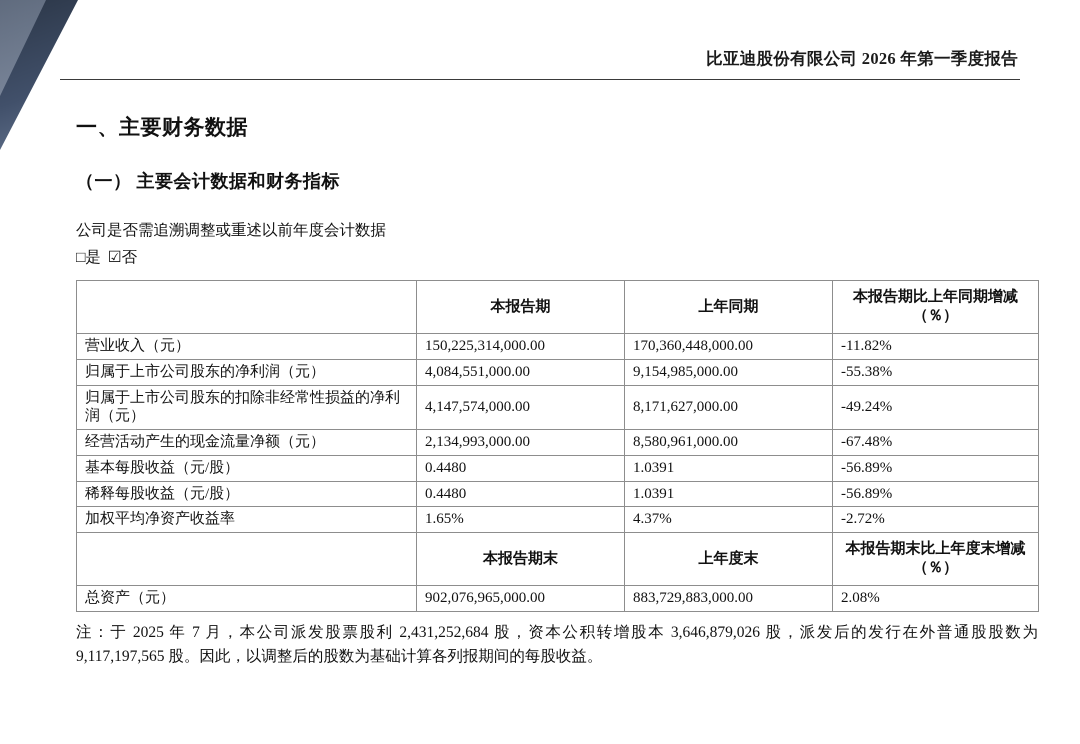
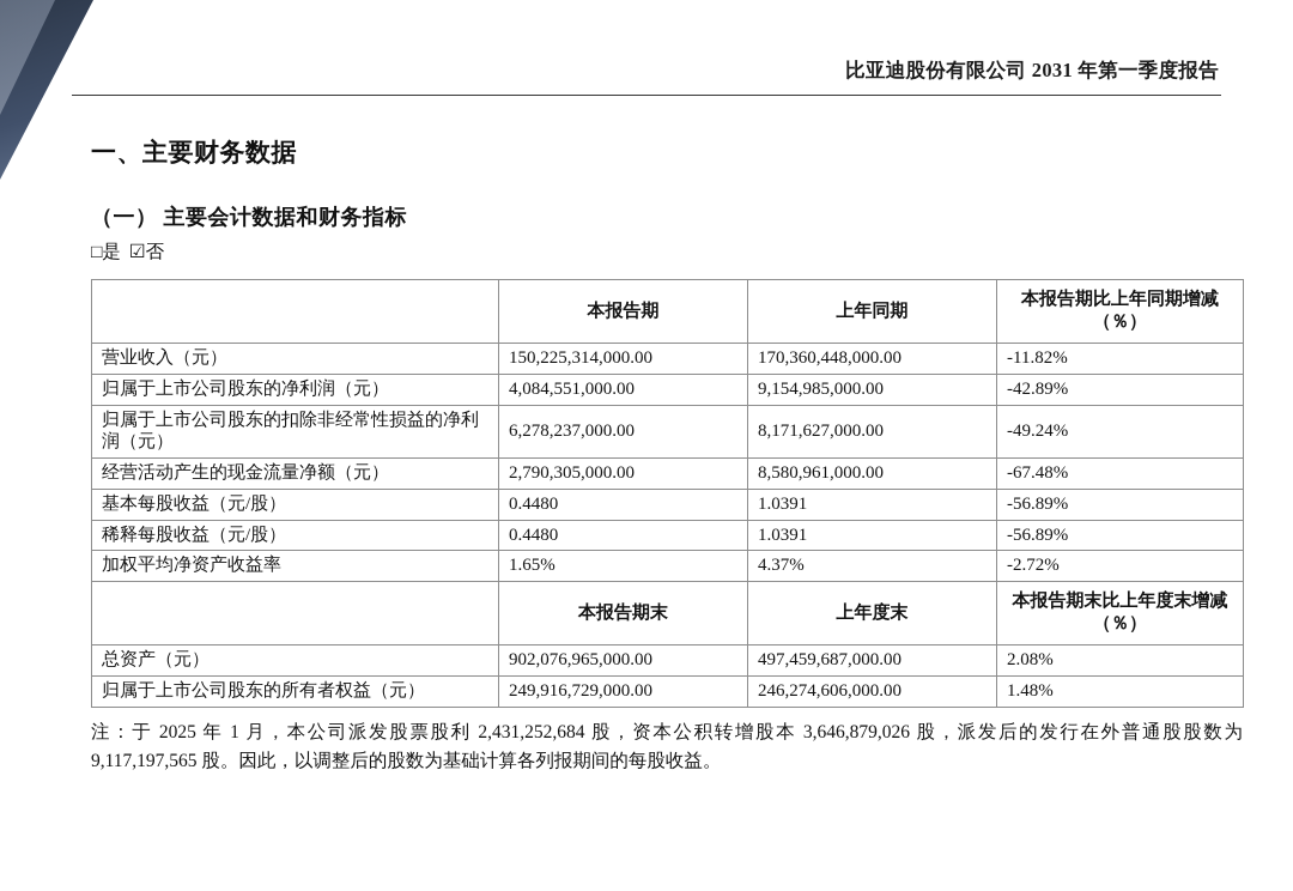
- 比亚迪股份有限公司 2026 年第一季度报告
+ 比亚迪股份有限公司 2031 年第一季度报告
  一、主要财务数据
  （一） 主要会计数据和财务指标
- 公司是否需追溯调整或重述以前年度会计数据
  □是 ☑否
  	本报告期	上年同期	本报告期比上年同期增减（％）
  营业收入（元）	150,225,314,000.00	170,360,448,000.00	-11.82%
- 归属于上市公司股东的净利润（元）	4,084,551,000.00	9,154,985,000.00	-55.38%
+ 归属于上市公司股东的净利润（元）	4,084,551,000.00	9,154,985,000.00	-42.89%
- 归属于上市公司股东的扣除非经常性损益的净利润（元）	4,147,574,000.00	8,171,627,000.00	-49.24%
+ 归属于上市公司股东的扣除非经常性损益的净利润（元）	6,278,237,000.00	8,171,627,000.00	-49.24%
- 经营活动产生的现金流量净额（元）	2,134,993,000.00	8,580,961,000.00	-67.48%
+ 经营活动产生的现金流量净额（元）	2,790,305,000.00	8,580,961,000.00	-67.48%
  基本每股收益（元/股）	0.4480	1.0391	-56.89%
  稀释每股收益（元/股）	0.4480	1.0391	-56.89%
  加权平均净资产收益率	1.65%	4.37%	-2.72%
  	本报告期末	上年度末	本报告期末比上年度末增减（％）
- 总资产（元）	902,076,965,000.00	883,729,883,000.00	2.08%
+ 总资产（元）	902,076,965,000.00	497,459,687,000.00	2.08%
+ 归属于上市公司股东的所有者权益（元）	249,916,729,000.00	246,274,606,000.00	1.48%
- 注：于 2025 年 7 月，本公司派发股票股利 2,431,252,684 股，资本公积转增股本 3,646,879,026 股，派发后的发行在外普通股股数为 9,117,197,565 股。因此，以调整后的股数为基础计算各列报期间的每股收益。
+ 注：于 2025 年 1 月，本公司派发股票股利 2,431,252,684 股，资本公积转增股本 3,646,879,026 股，派发后的发行在外普通股股数为 9,117,197,565 股。因此，以调整后的股数为基础计算各列报期间的每股收益。
